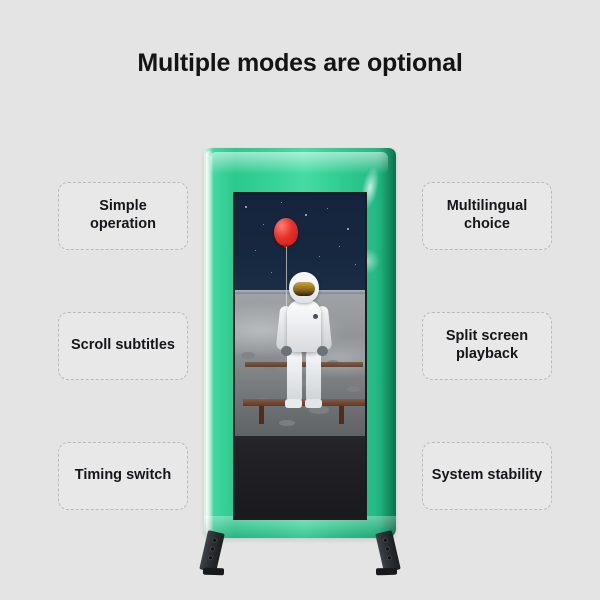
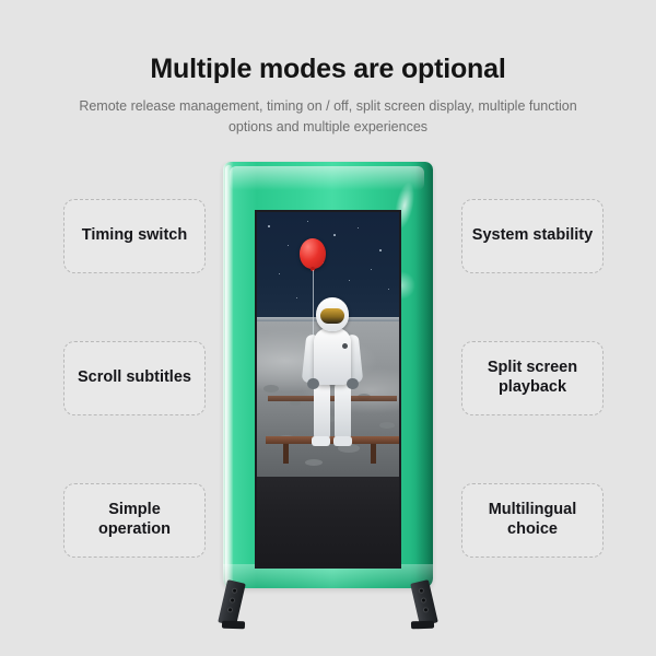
  Multiple modes are optional
+ Remote release management, timing on / off, split screen display, multiple function options and multiple experiences
- Simple operation
+ Timing switch
  Scroll subtitles
- Timing switch
+ Simple operation
- Multilingual choice
+ System stability
  Split screen playback
- System stability
+ Multilingual choice
